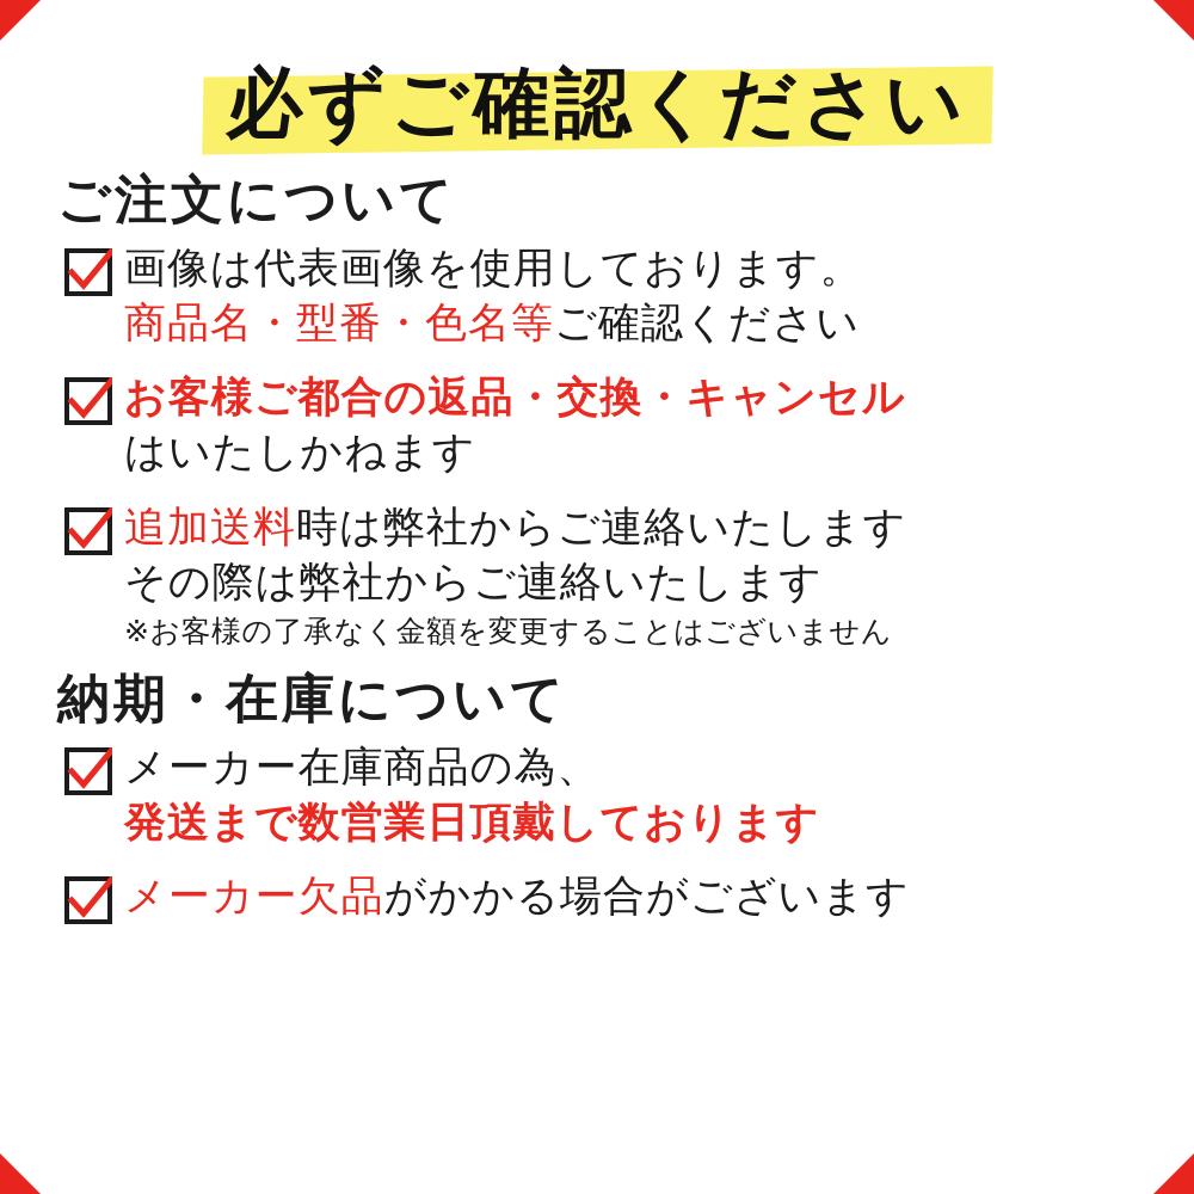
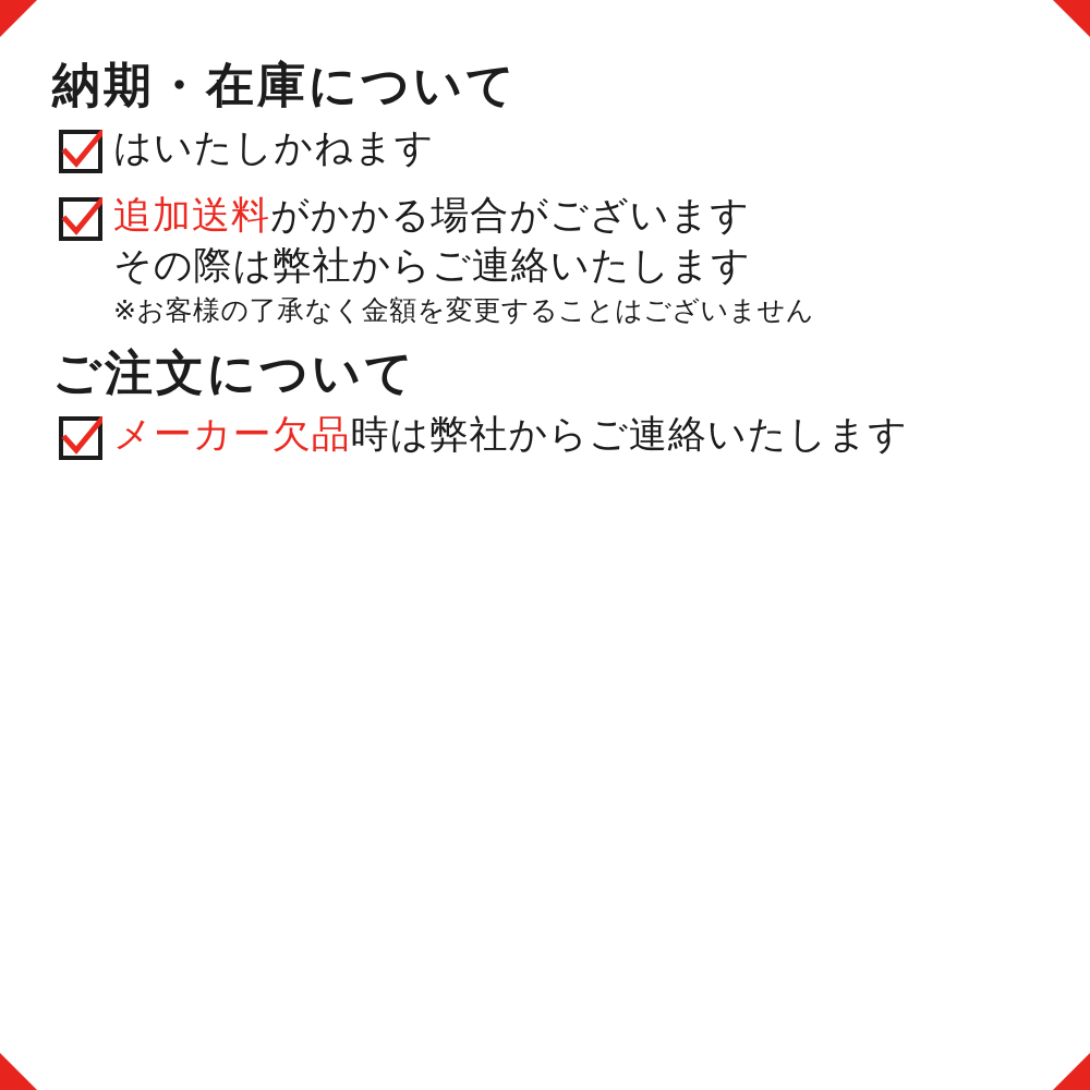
- 必ずご確認ください
- ご注文について
+ 納期・在庫について
- 画像は代表画像を使用しております。
- 商品名・型番・色名等ご確認ください
- お客様ご都合の返品・交換・キャンセル
  はいたしかねます
- 追加送料時は弊社からご連絡いたします
+ 追加送料がかかる場合がございます
  その際は弊社からご連絡いたします
  ※お客様の了承なく金額を変更することはございません
- 納期・在庫について
+ ご注文について
- メーカー在庫商品の為、
- 発送まで数営業日頂戴しております
- メーカー欠品がかかる場合がございます
+ メーカー欠品時は弊社からご連絡いたします
